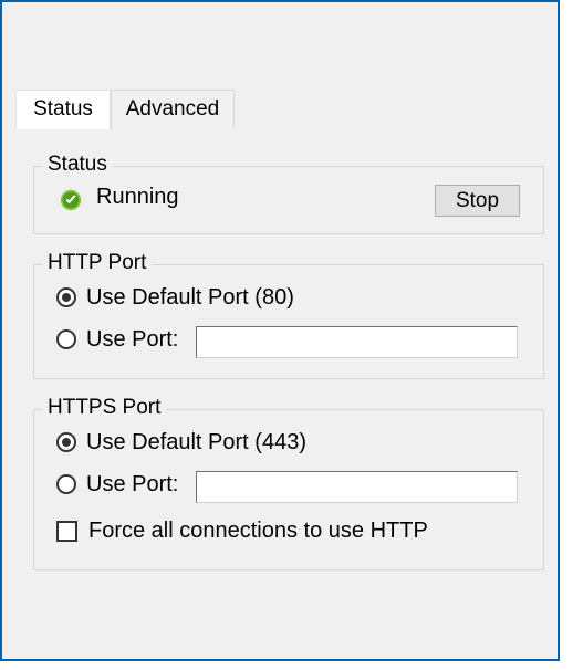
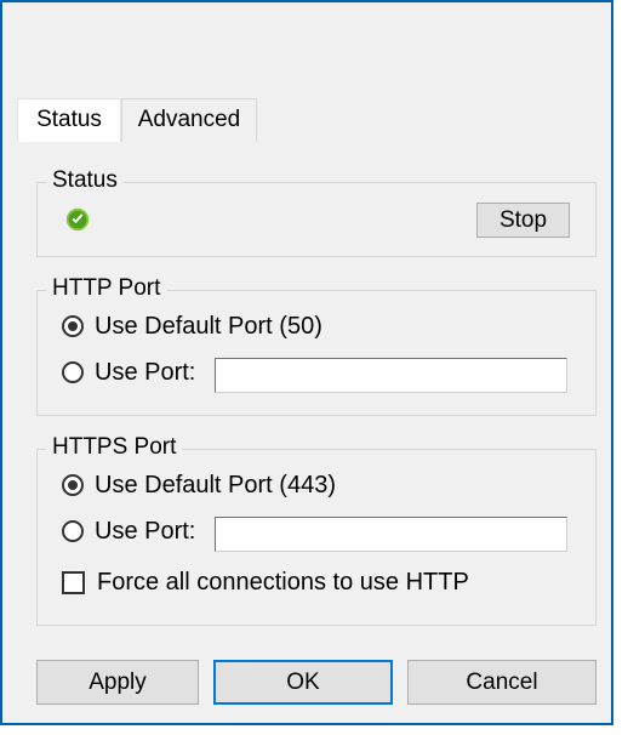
  Status
  Advanced
  Status
- Running
  Stop
  HTTP Port
- Use Default Port (80)
+ Use Default Port (50)
  Use Port:
  HTTPS Port
  Use Default Port (443)
  Use Port:
  Force all connections to use HTTP
+ Apply
+ OK
+ Cancel
